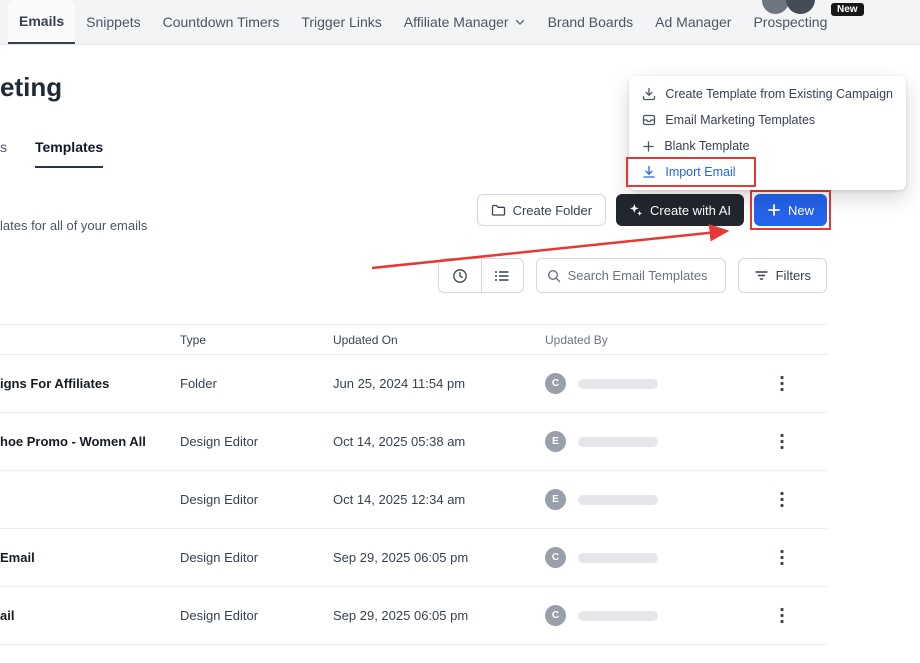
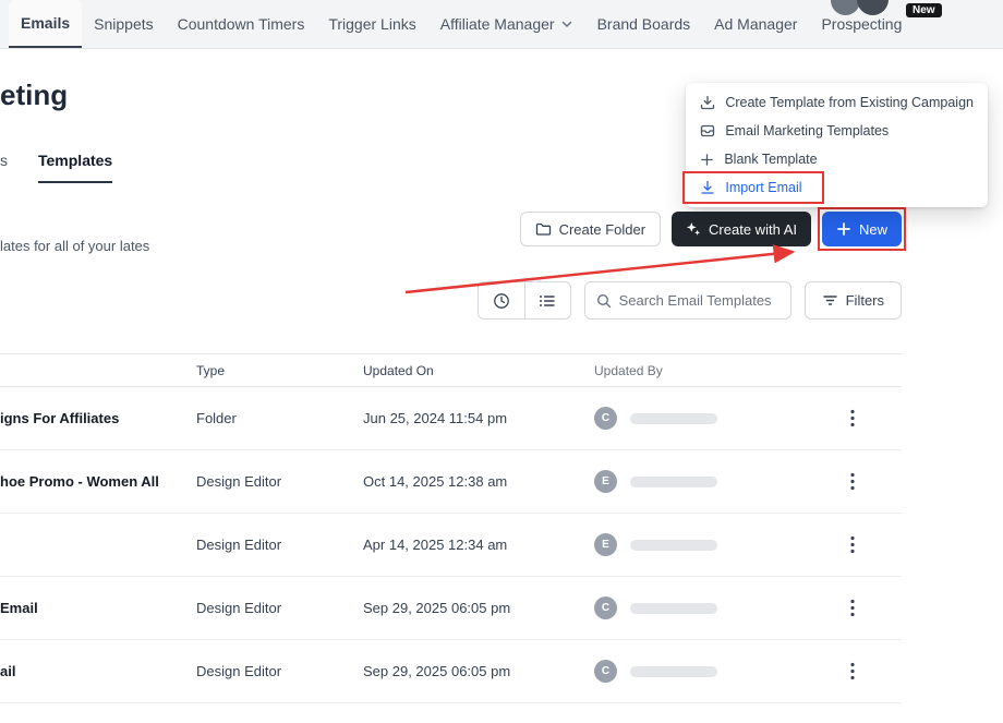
  Emails
  Snippets
  Countdown Timers
  Trigger Links
  Affiliate Manager
  Brand Boards
  Ad Manager
  Prospecting
  New
  eting
  s
  Templates
- lates for all of your emails
+ lates for all of your lates
  Create Folder
  Create with AI
  New
  Create Template from Existing Campaign
  Email Marketing Templates
  Blank Template
  Import Email
  Search Email Templates
  Filters
  Type
  Updated On
  Updated By
  igns For Affiliates
  Folder
  Jun 25, 2024 11:54 pm
  C
  hoe Promo - Women All
  Design Editor
- Oct 14, 2025 05:38 am
+ Oct 14, 2025 12:38 am
  E
  Design Editor
- Oct 14, 2025 12:34 am
+ Apr 14, 2025 12:34 am
  E
  Email
  Design Editor
  Sep 29, 2025 06:05 pm
  C
  ail
  Design Editor
  Sep 29, 2025 06:05 pm
  C
